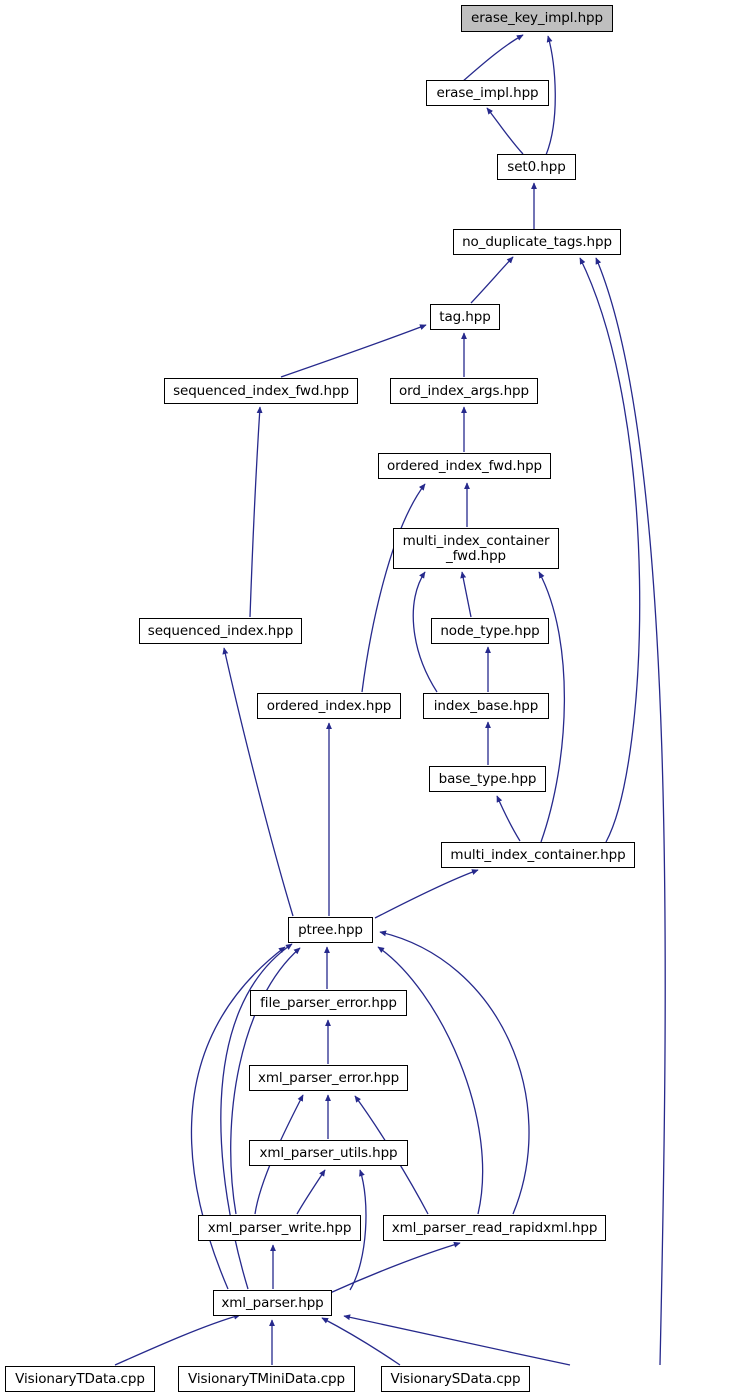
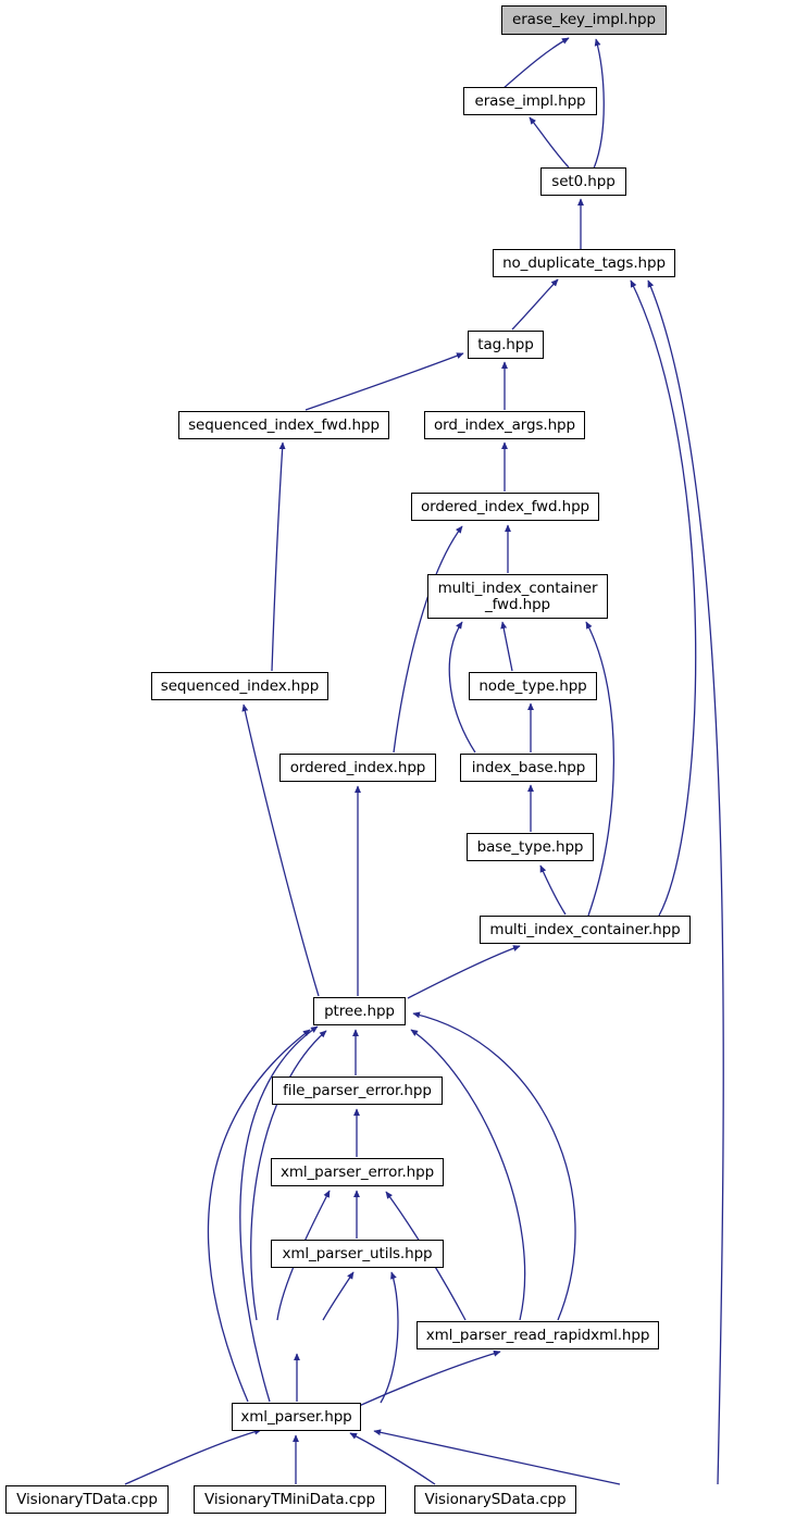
  erase_key_impl.hpp
  erase_impl.hpp
  set0.hpp
  no_duplicate_tags.hpp
  tag.hpp
  sequenced_index_fwd.hpp
  ord_index_args.hpp
  ordered_index_fwd.hpp
  multi_index_container
  _fwd.hpp
  node_type.hpp
  sequenced_index.hpp
  index_base.hpp
  ordered_index.hpp
  base_type.hpp
  multi_index_container.hpp
  ptree.hpp
  file_parser_error.hpp
  xml_parser_error.hpp
  xml_parser_utils.hpp
- xml_parser_write.hpp
  xml_parser_read_rapidxml.hpp
  xml_parser.hpp
  VisionaryTData.cpp
  VisionaryTMiniData.cpp
  VisionarySData.cpp
